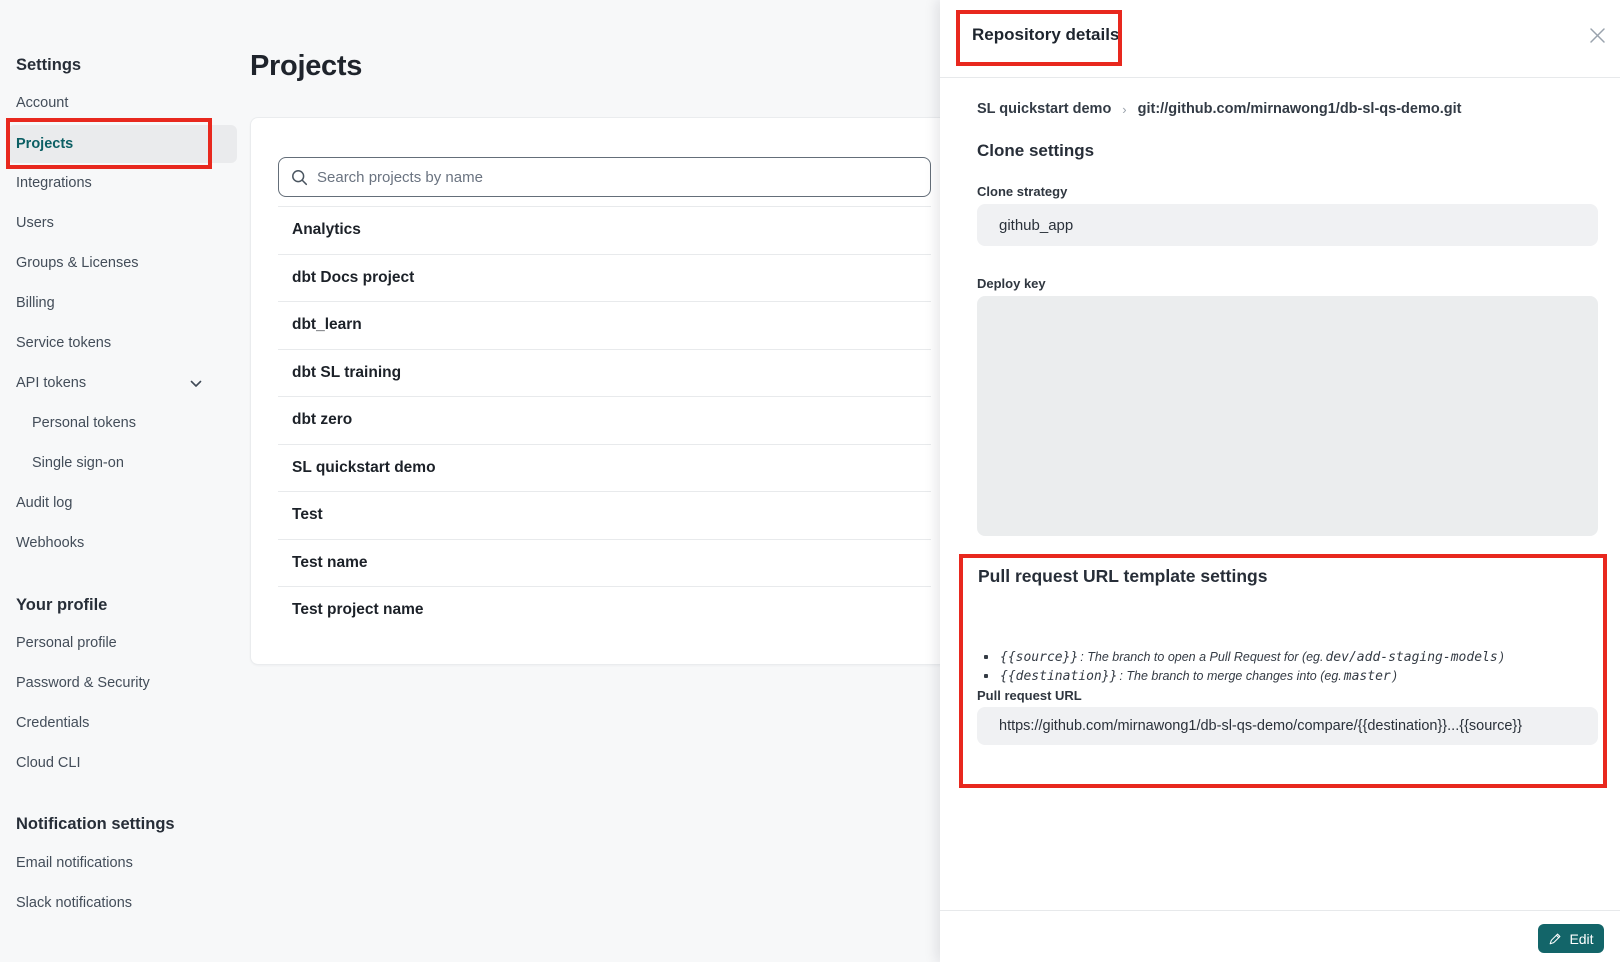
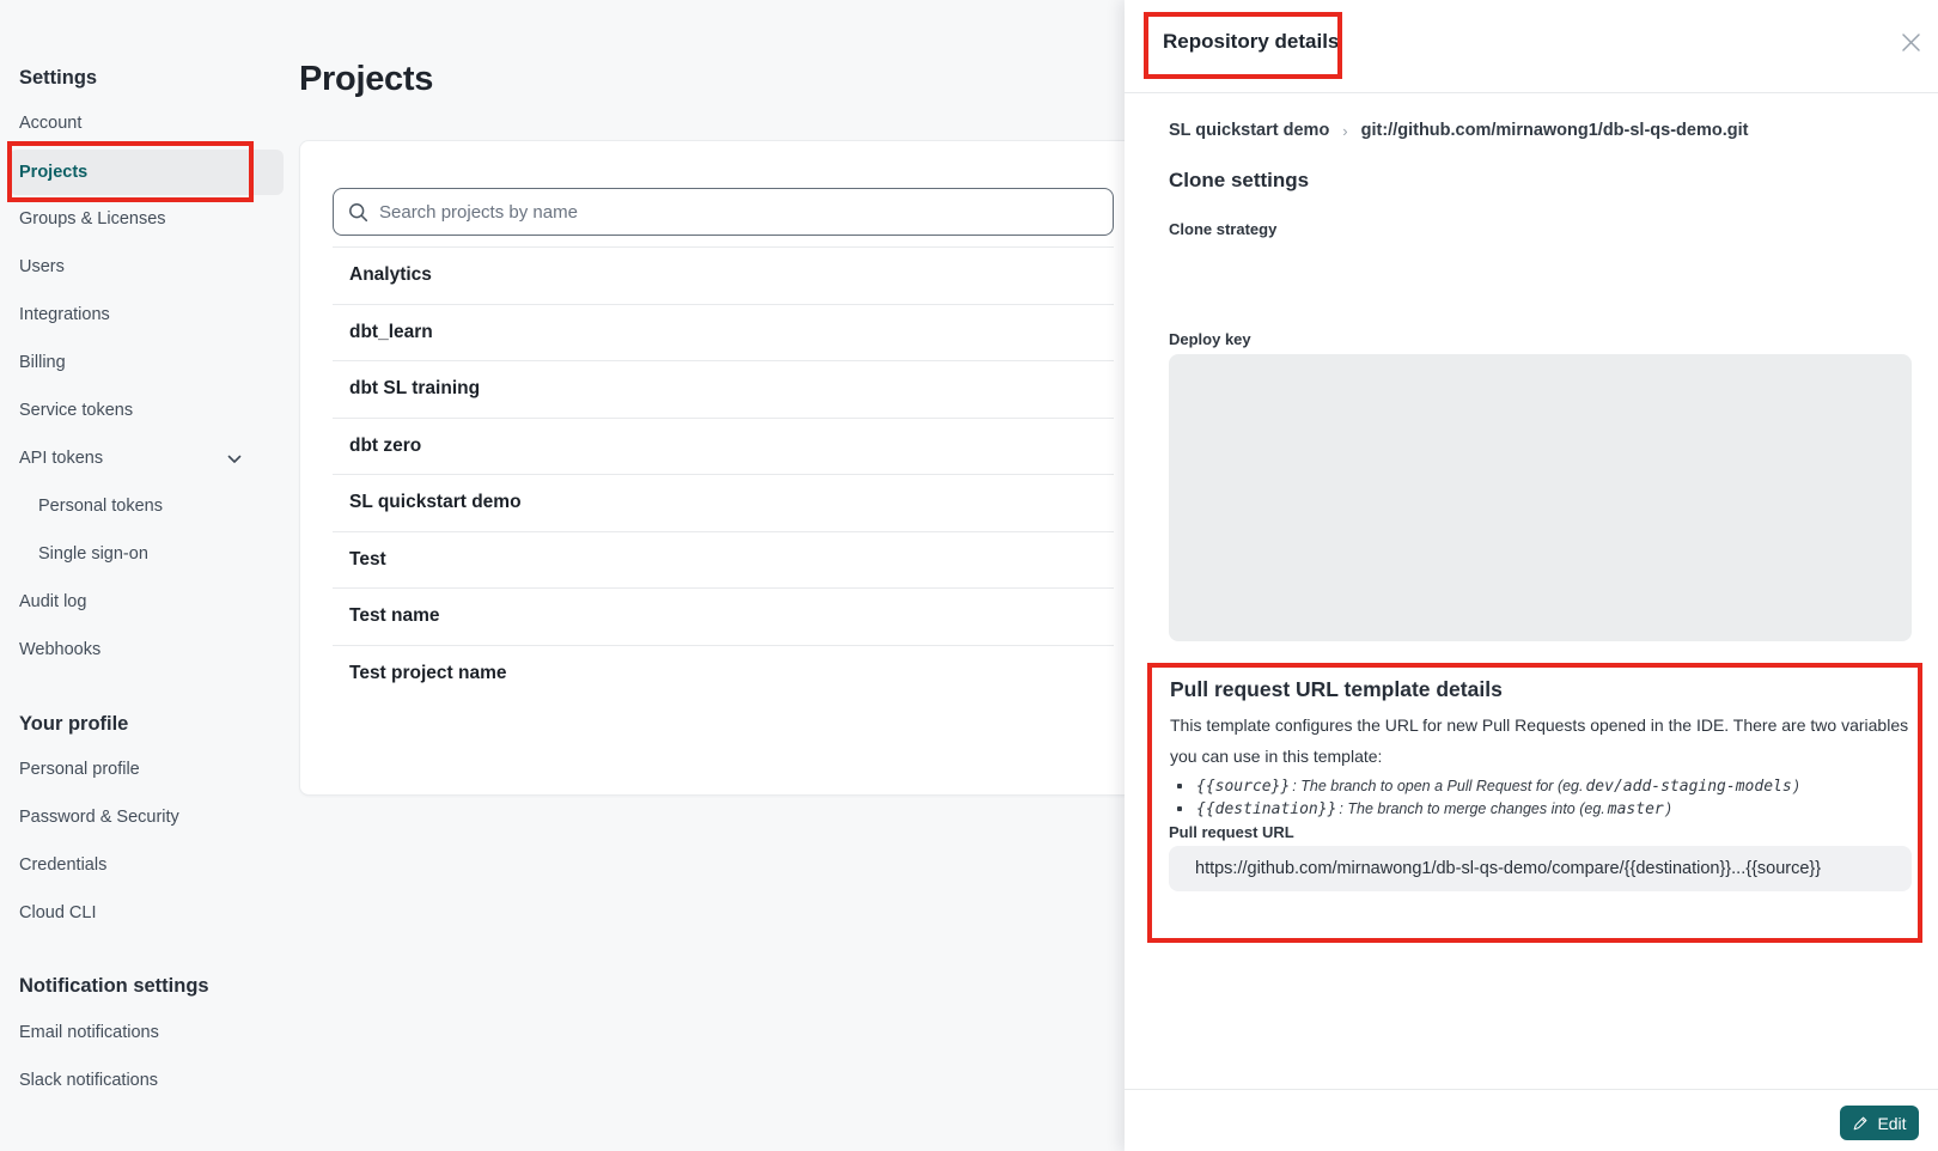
  Settings
  Account
  Projects
- Integrations
+ Groups & Licenses
  Users
- Groups & Licenses
+ Integrations
  Billing
  Service tokens
  API tokens
  Personal tokens
  Single sign-on
  Audit log
  Webhooks
  Your profile
  Personal profile
  Password & Security
  Credentials
  Cloud CLI
  Notification settings
  Email notifications
  Slack notifications
  Projects
  Search projects by name
  Analytics
- dbt Docs project
  dbt_learn
  dbt SL training
  dbt zero
  SL quickstart demo
  Test
  Test name
  Test project name
  Repository details
  SL quickstart demo
  ›
  git://github.com/mirnawong1/db-sl-qs-demo.git
  Clone settings
  Clone strategy
- github_app
  Deploy key
- Pull request URL template settings
+ Pull request URL template details
+ This template configures the URL for new Pull Requests opened in the IDE. There are two variables you can use in this template:
  {{source}}
  : The branch to open a Pull Request for (eg.
  dev/add-staging-models
  )
  {{destination}}
  : The branch to merge changes into (eg.
  master
  )
  Pull request URL
  https://github.com/mirnawong1/db-sl-qs-demo/compare/{{destination}}...{{source}}
  Edit
